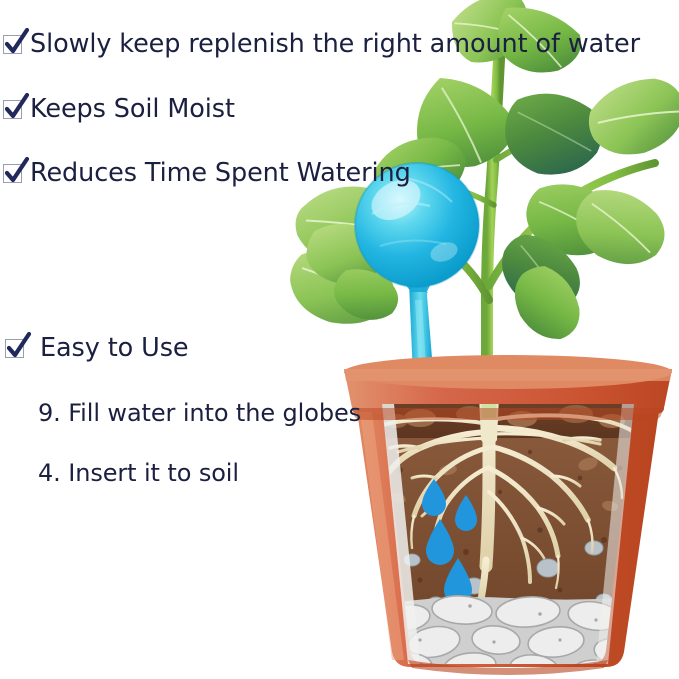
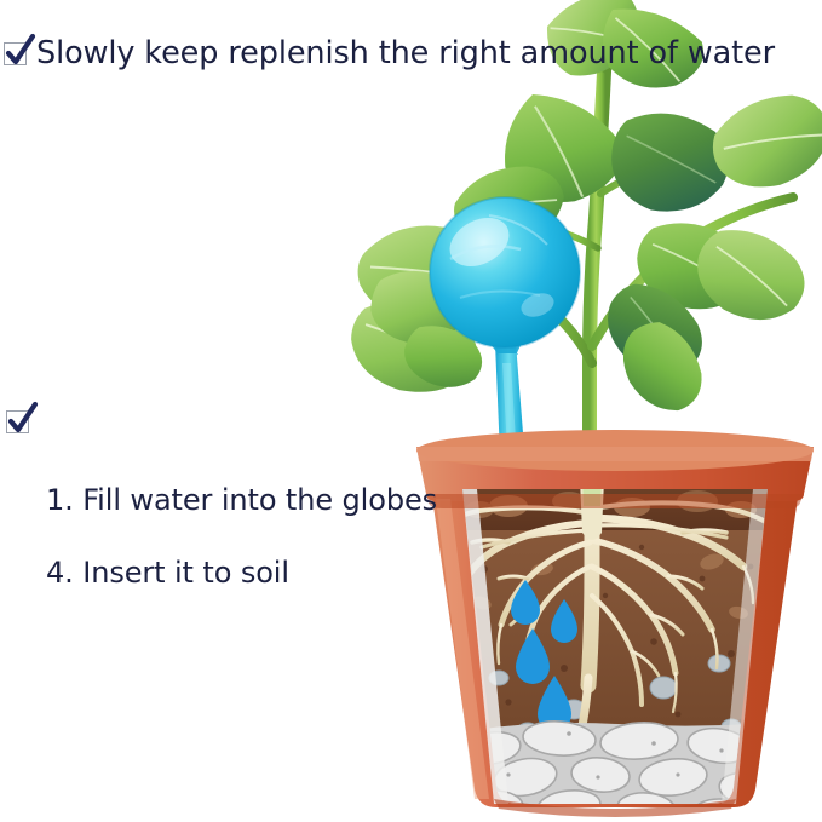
  Slowly keep replenish the right amount of water
- Keeps Soil Moist
- Reduces Time Spent Watering
- Easy to Use
- 9. Fill water into the globes
+ 1. Fill water into the globes
  4. Insert it to soil
